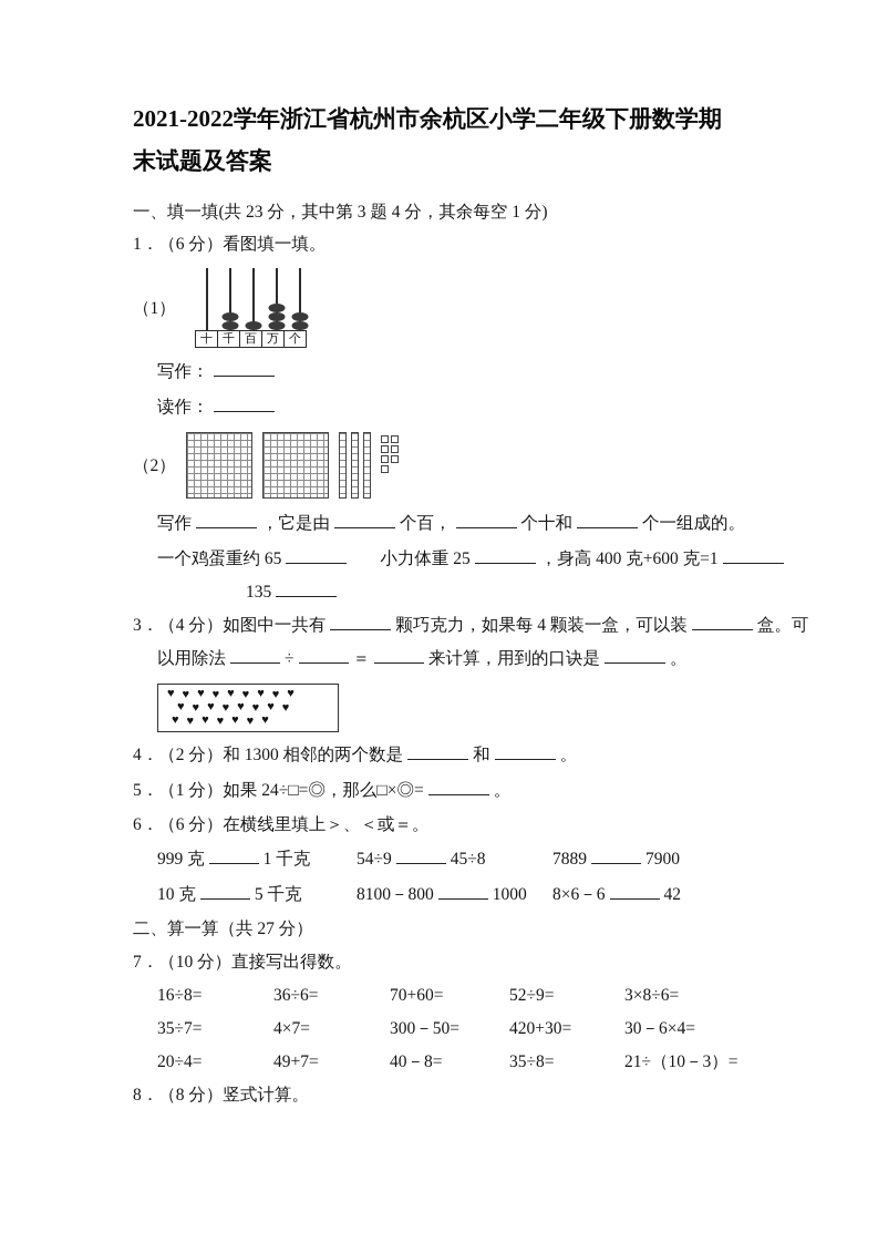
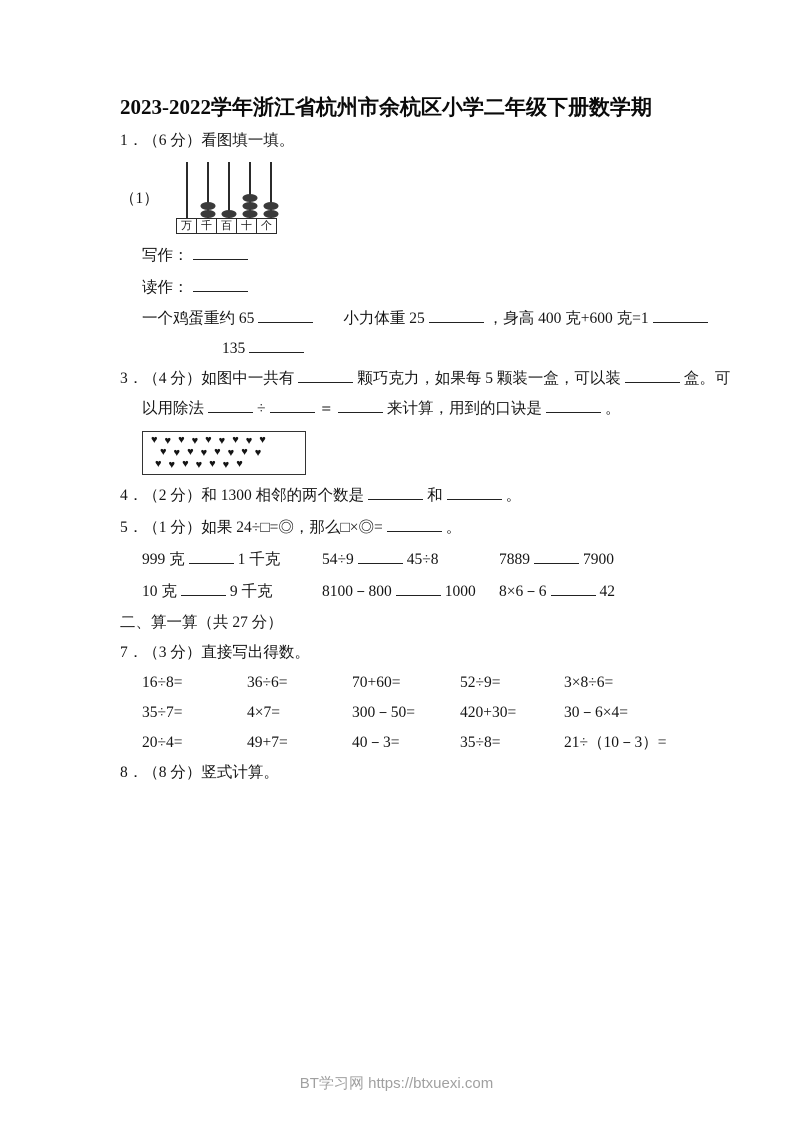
- 2021-2022学年浙江省杭州市余杭区小学二年级下册数学期
+ 2023-2022学年浙江省杭州市余杭区小学二年级下册数学期
- 末试题及答案
- 一、填一填(共 23 分，其中第 3 题 4 分，其余每空 1 分)
  1．（6 分）看图填一填。
  （1）
- 十
+ 万
  千
  百
- 万
+ 十
  个
  写作：
  读作：
- （2）
- 写作 ，它是由 个百， 个十和 个一组成的。
  一个鸡蛋重约 65 小力体重 25 ，身高 400 克+600 克=1
  135
- 3．（4 分）如图中一共有 颗巧克力，如果每 4 颗装一盒，可以装 盒。可
+ 3．（4 分）如图中一共有 颗巧克力，如果每 5 颗装一盒，可以装 盒。可
  以用除法 ÷ ＝ 来计算，用到的口诀是 。
  ♥
  ♥
  ♥
  ♥
  ♥
  ♥
  ♥
  ♥
  ♥
  ♥
  ♥
  ♥
  ♥
  ♥
  ♥
  ♥
  ♥
  ♥
  ♥
  ♥
  ♥
  ♥
  ♥
  ♥
  4．（2 分）和 1300 相邻的两个数是 和 。
  5．（1 分）如果 24÷□=◎，那么□×◎= 。
- 6．（6 分）在横线里填上＞、＜或＝。
  999 克 1 千克
  54÷9 45÷8
  7889 7900
- 10 克 5 千克
+ 10 克 9 千克
  8100－800 1000
  8×6－6 42
  二、算一算（共 27 分）
- 7．（10 分）直接写出得数。
+ 7．（3 分）直接写出得数。
  16÷8=
  36÷6=
  70+60=
  52÷9=
  3×8÷6=
  35÷7=
  4×7=
  300－50=
  420+30=
  30－6×4=
  20÷4=
  49+7=
- 40－8=
+ 40－3=
  35÷8=
  21÷（10－3）=
  8．（8 分）竖式计算。
+ BT学习网 https://btxuexi.com
